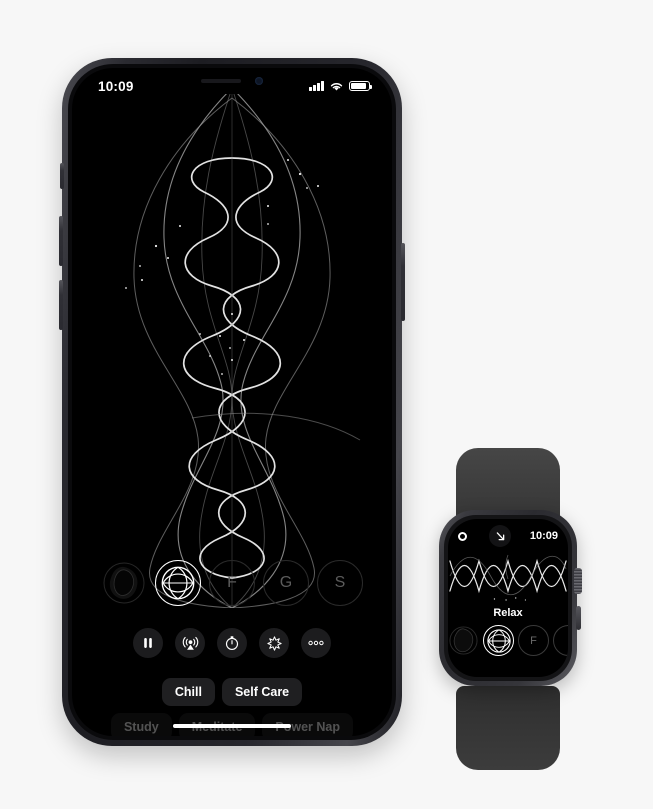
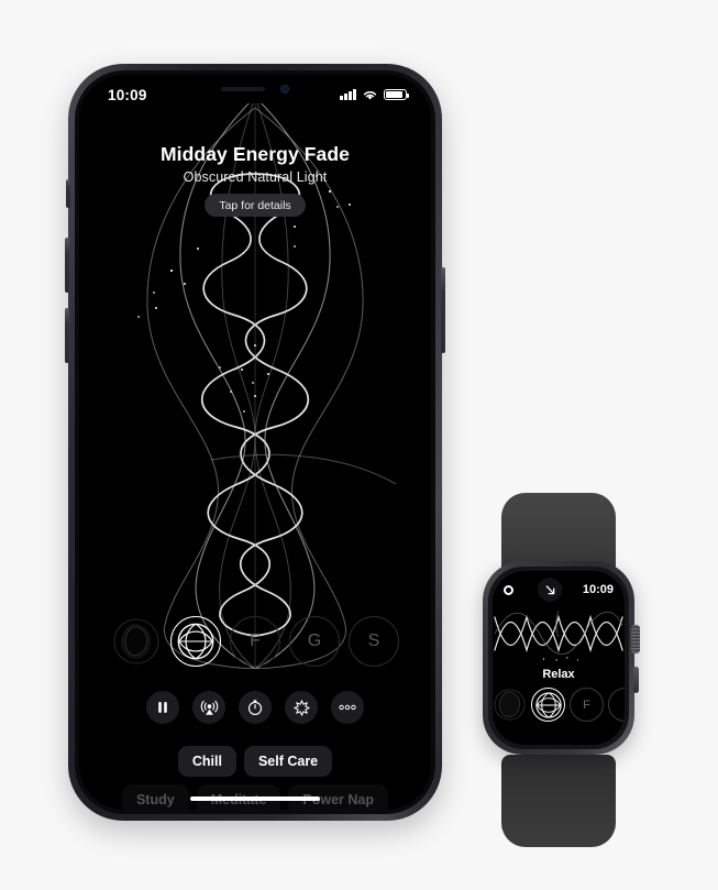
  10:09
+ Midday Energy Fade
+ Obscured Natural Light
+ Tap for details
  F
  G
  S
  Chill
  Self Care
  Study
  wer Nap
  10:09
  Relax
  F
